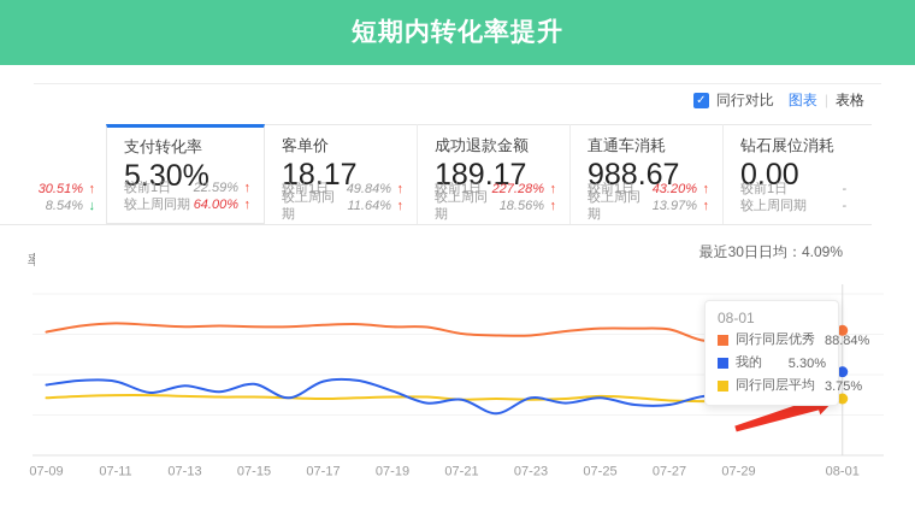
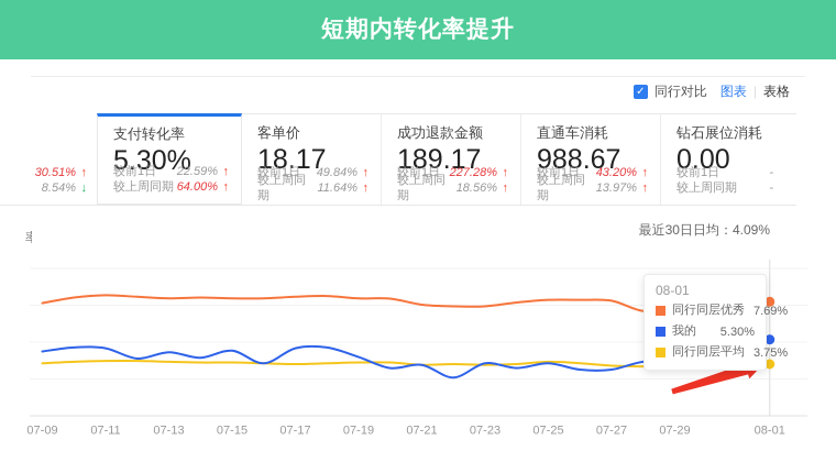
  短期内转化率提升
  ✓
  同行对比
  图表
  |
  表格
  30.51%
  8.54%
  支付转化率
  5.30%
  较前1日
  22.59%
  较上周同期
  64.00%
  客单价
  18.17
  较前1日
  49.84%
  较上周同期
  11.64%
  成功退款金额
  189.17
  较前1日
  227.28%
  较上周同期
  18.56%
  直通车消耗
  988.67
  较前1日
  43.20%
  较上周同期
  13.97%
  钻石展位消耗
  0.00
  较前1日
  -
  较上周同期
  -
  最近30日日均：4.09%
  07-09
  07-11
  07-13
  07-15
  07-17
  07-19
  07-21
  07-23
  07-25
  07-27
  07-29
  08-01
  08-01
  同行同层优秀
- 88.84%
+ 7.69%
  我的
  5.30%
  同行同层平均
  3.75%
